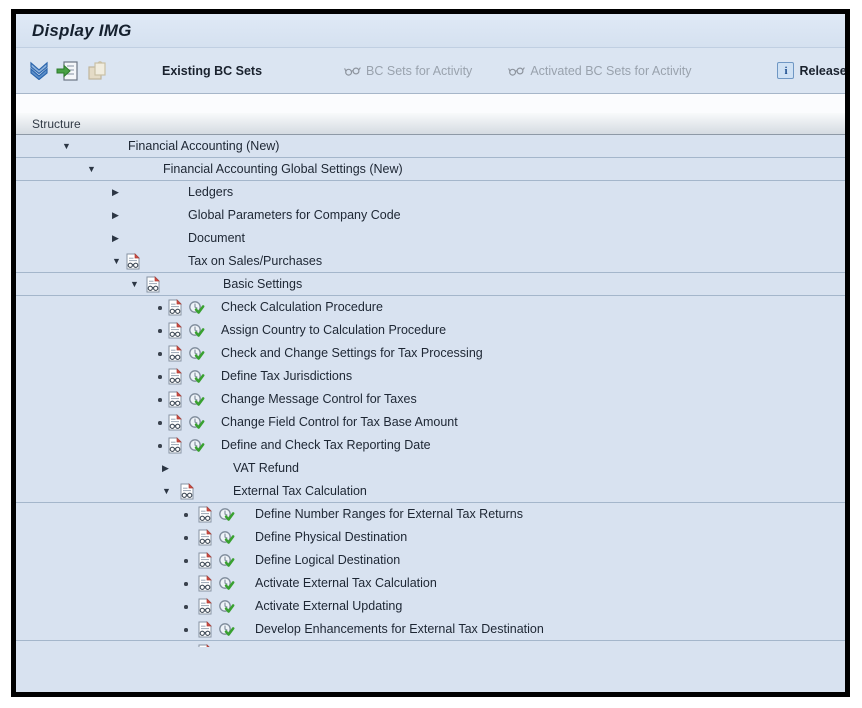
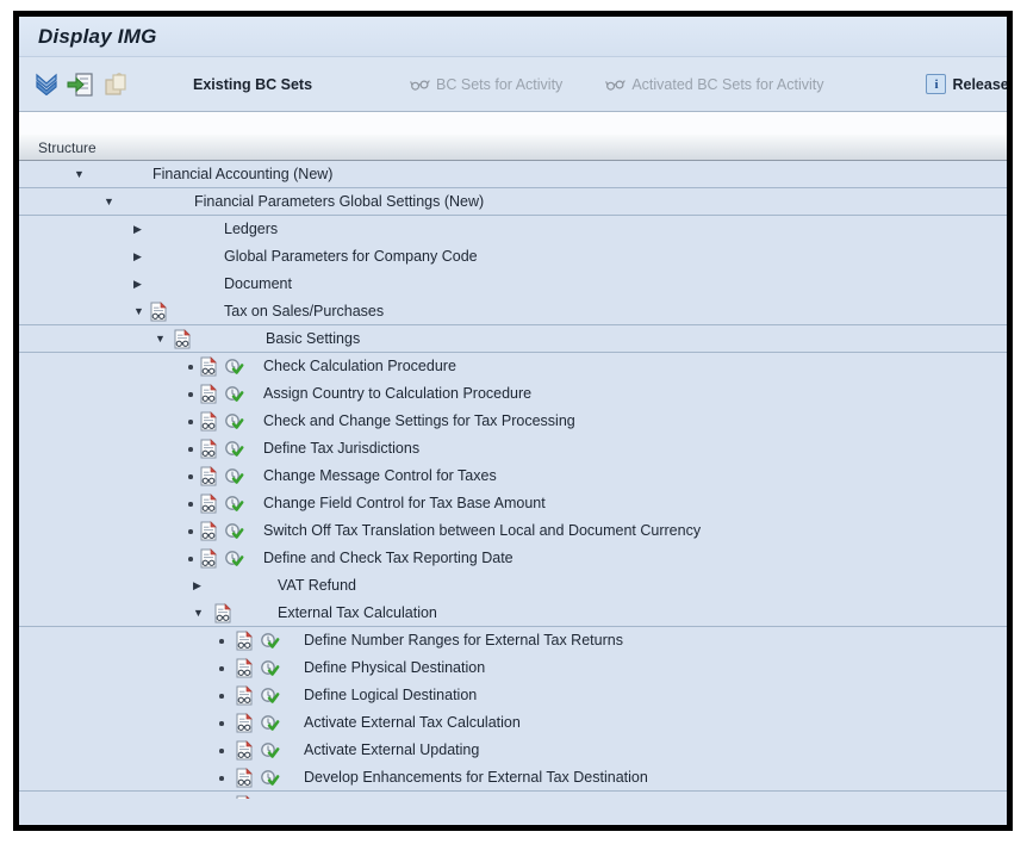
  Display IMG
  Existing BC Sets
  BC Sets for Activity
  Activated BC Sets for Activity
  i
  Structure
  ▼
  Financial Accounting (New)
  ▼
- Financial Accounting Global Settings (New)
+ Financial Parameters Global Settings (New)
  ▶
  Ledgers
  ▶
  Global Parameters for Company Code
  ▶
  Document
  ▼
  Tax on Sales/Purchases
  ▼
  Basic Settings
  Check Calculation Procedure
  Assign Country to Calculation Procedure
  Check and Change Settings for Tax Processing
  Define Tax Jurisdictions
  Change Message Control for Taxes
  Change Field Control for Tax Base Amount
+ Switch Off Tax Translation between Local and Document Currency
  Define and Check Tax Reporting Date
  ▶
  VAT Refund
  ▼
  External Tax Calculation
  Define Number Ranges for External Tax Returns
  Define Physical Destination
  Define Logical Destination
  Activate External Tax Calculation
  Activate External Updating
  Develop Enhancements for External Tax Destination
